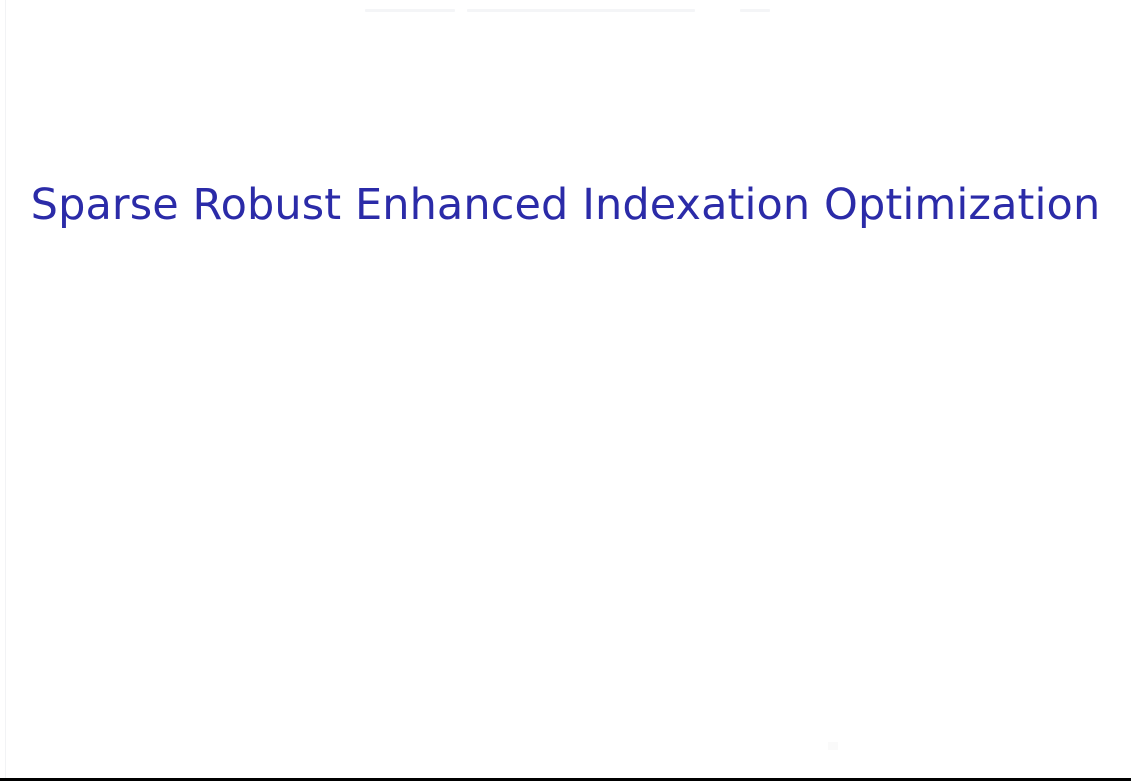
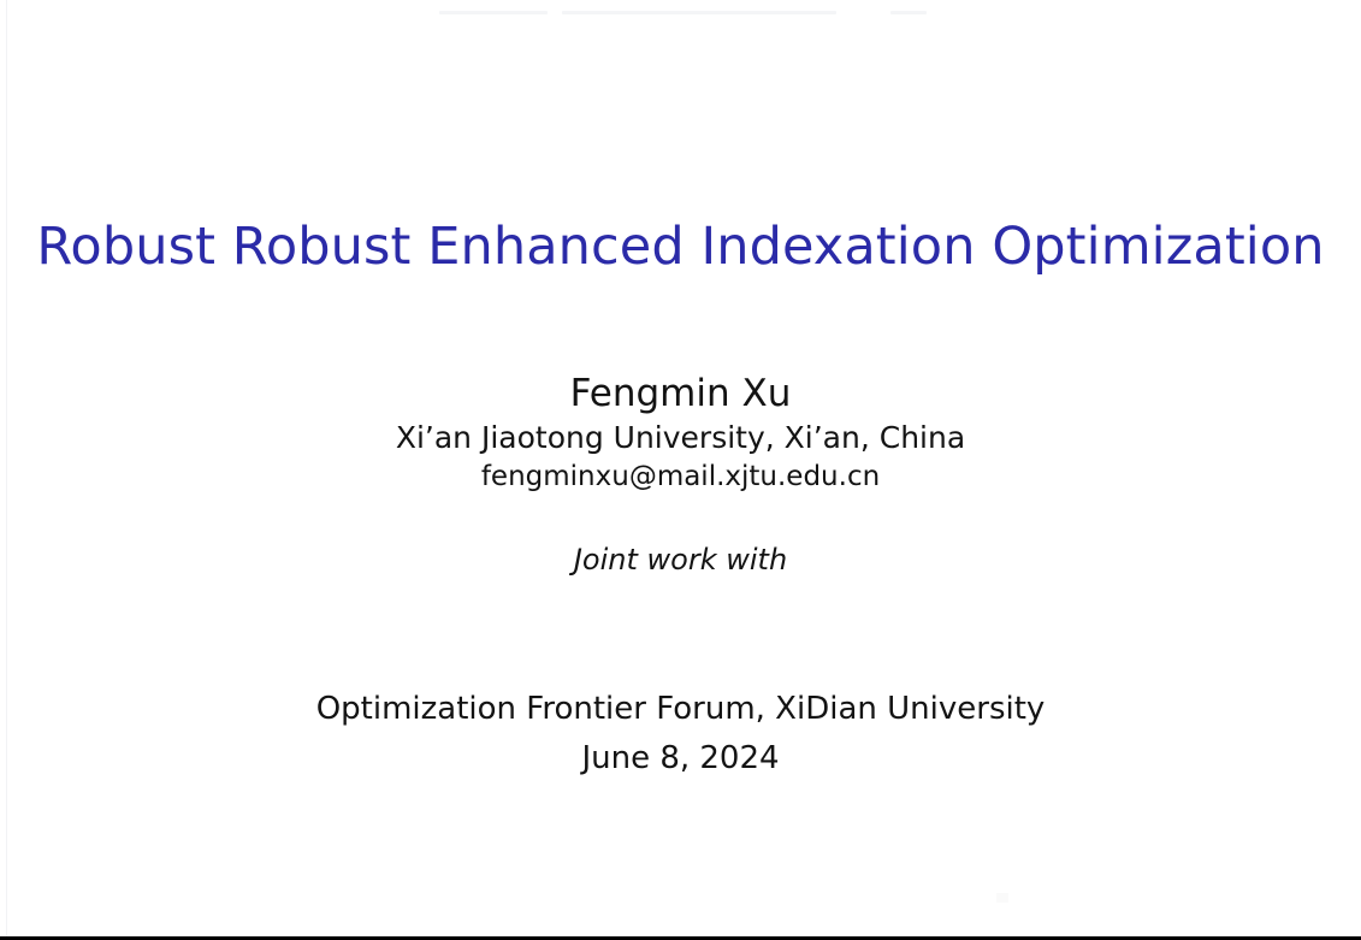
- Sparse Robust Enhanced Indexation Optimization
+ Robust Robust Enhanced Indexation Optimization
+ Fengmin Xu
+ Xi’an Jiaotong University, Xi’an, China
+ fengminxu@mail.xjtu.edu.cn
+ Joint work with
+ Optimization Frontier Forum, XiDian University
+ June 8, 2024
